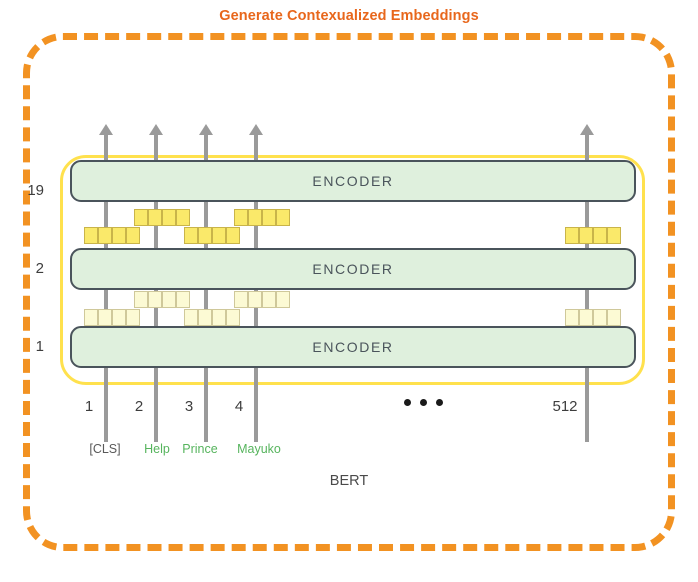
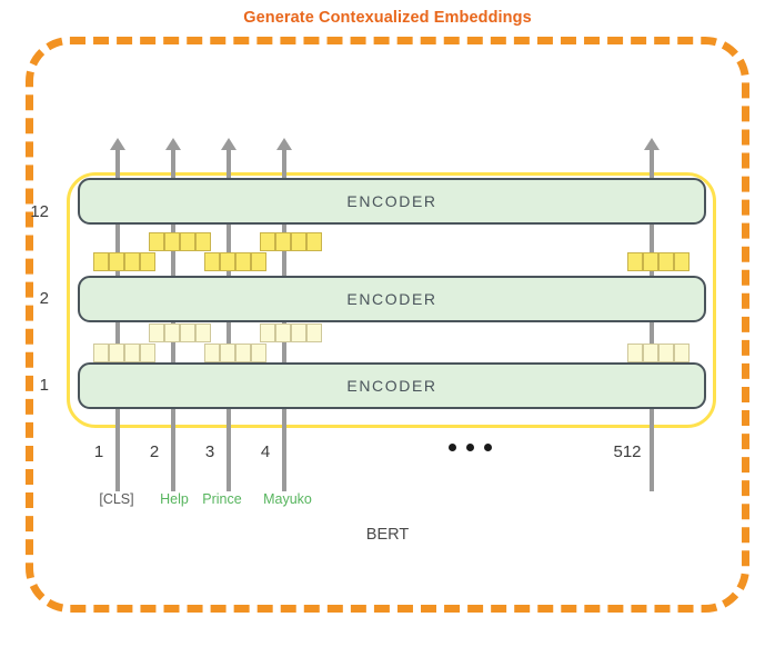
  Generate Contexualized Embeddings
  ENCODER
- 19
+ 12
  ENCODER
  2
  ENCODER
  1
  1
  2
  3
  4
  512
  [CLS]
  Help
  Prince
  Mayuko
  BERT
